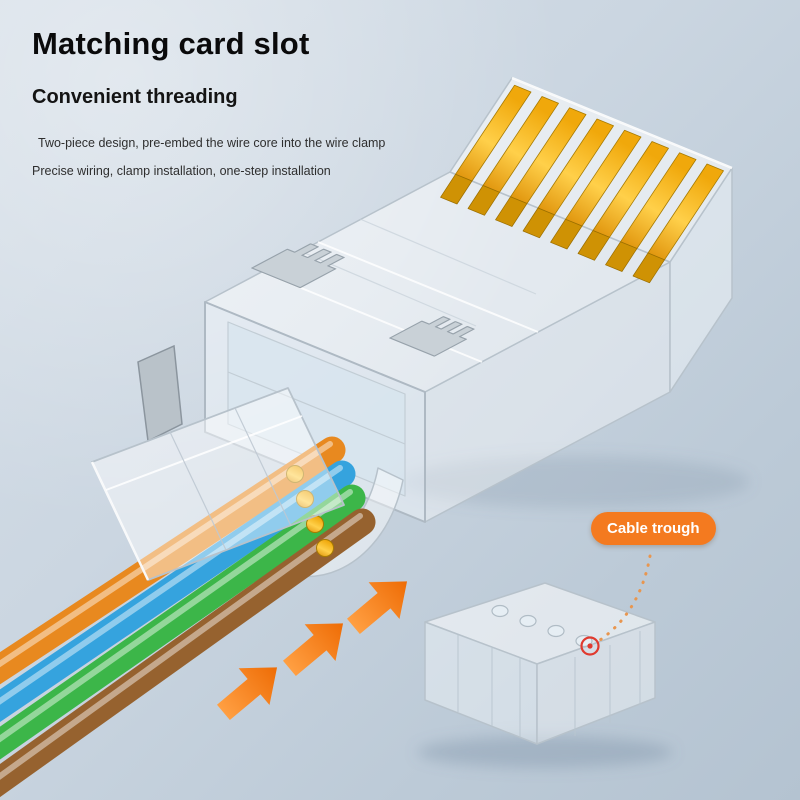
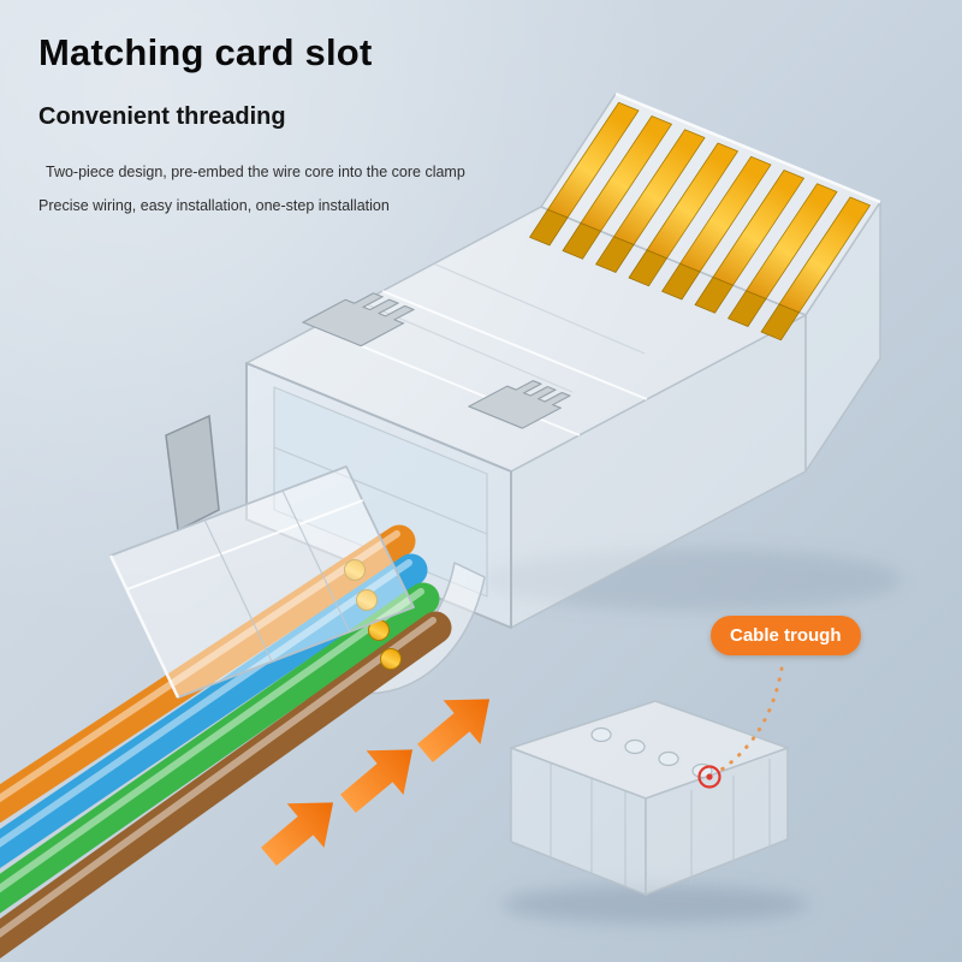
  Matching card slot
  Convenient threading
- Two-piece design, pre-embed the wire core into the wire clamp
+ Two-piece design, pre-embed the wire core into the core clamp
- Precise wiring, clamp installation, one-step installation
+ Precise wiring, easy installation, one-step installation
  Cable trough
